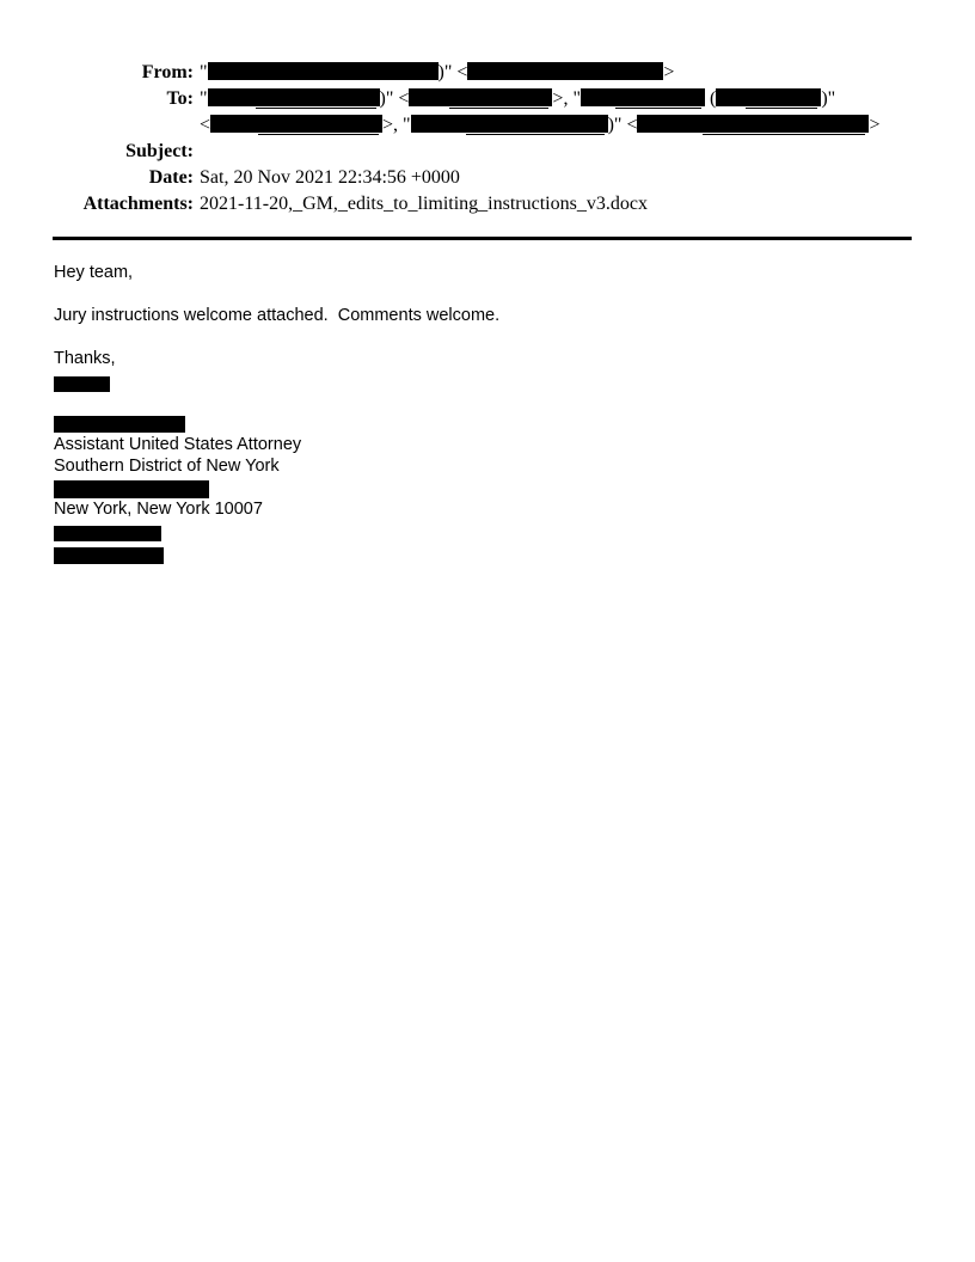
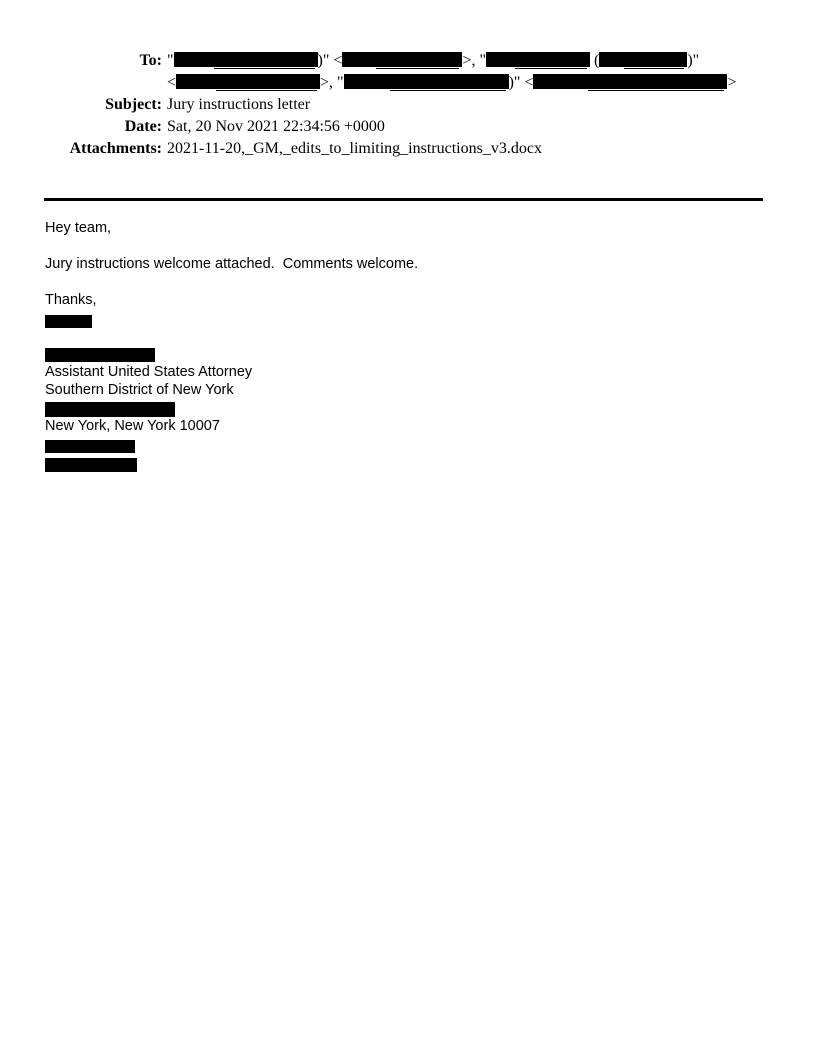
- From:
- " )" < >
  To:
  " )" < >, " ( )"
  < >, " )" < >
  Subject:
+ Jury instructions letter
  Date:
  Sat, 20 Nov 2021 22:34:56 +0000
  Attachments:
  2021-11-20,_GM,_edits_to_limiting_instructions_v3.docx
  Hey team,
  Jury instructions welcome attached. Comments welcome.
  Thanks,
  Assistant United States Attorney
  Southern District of New York
  New York, New York 10007
